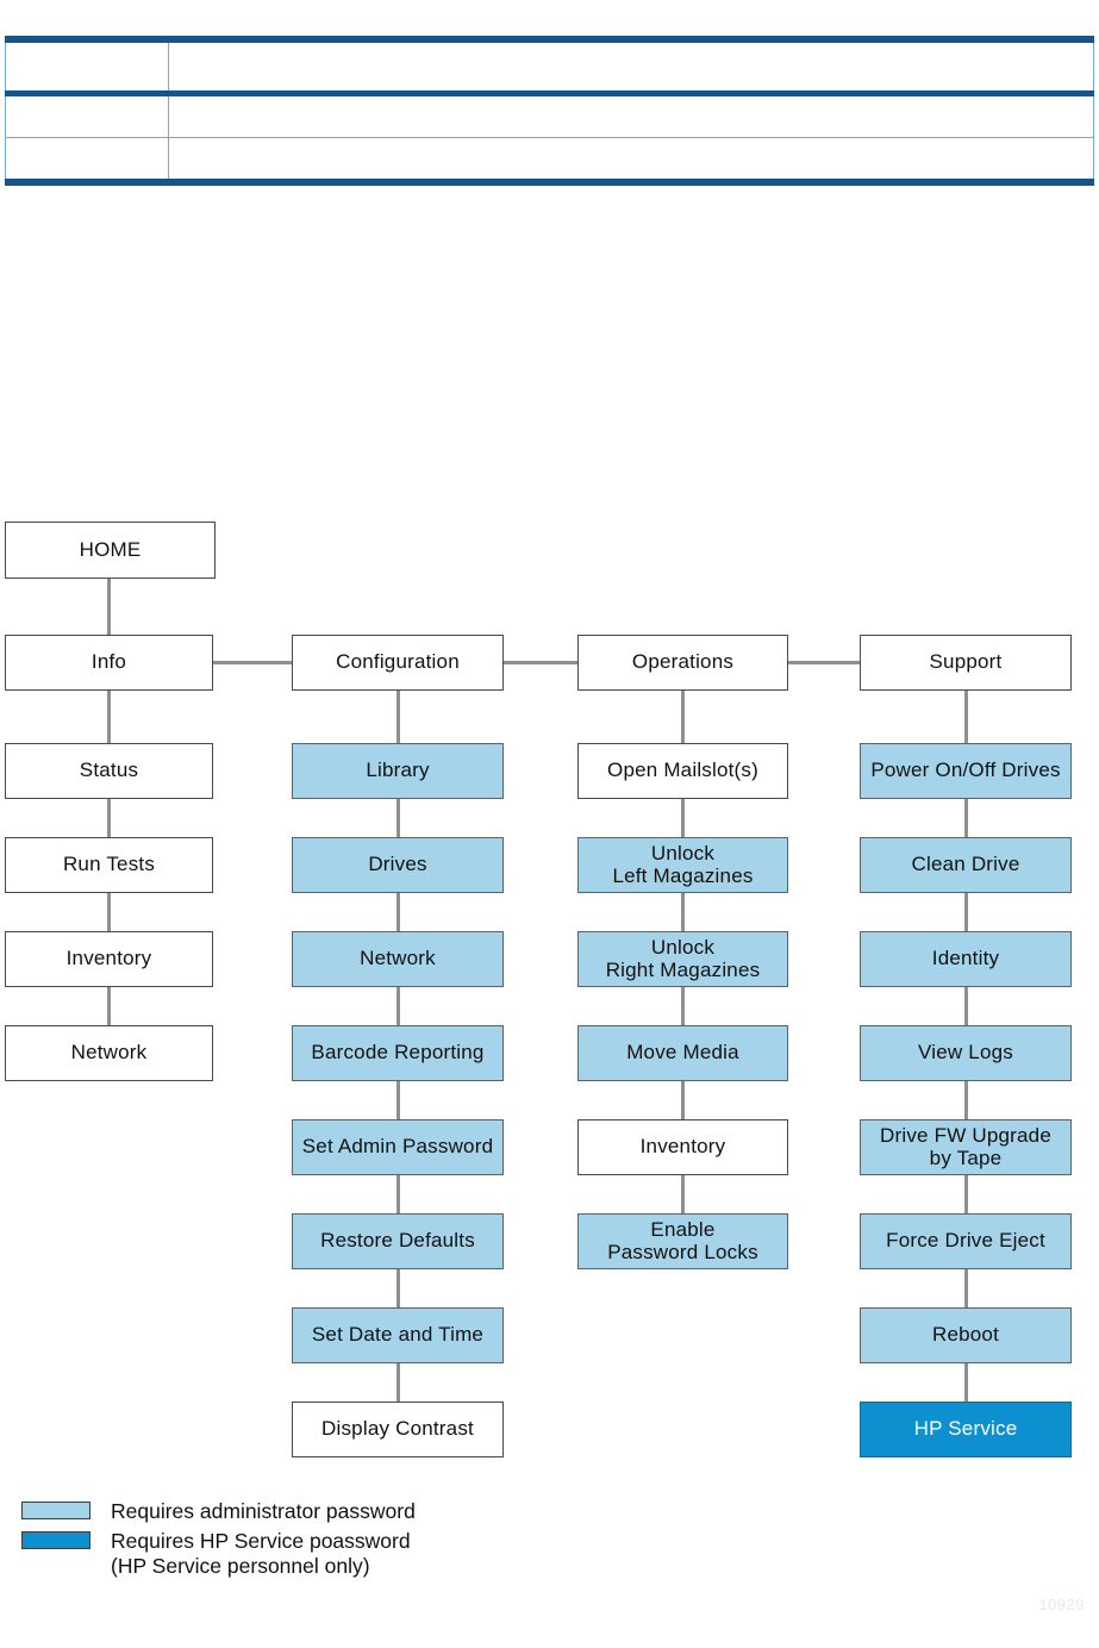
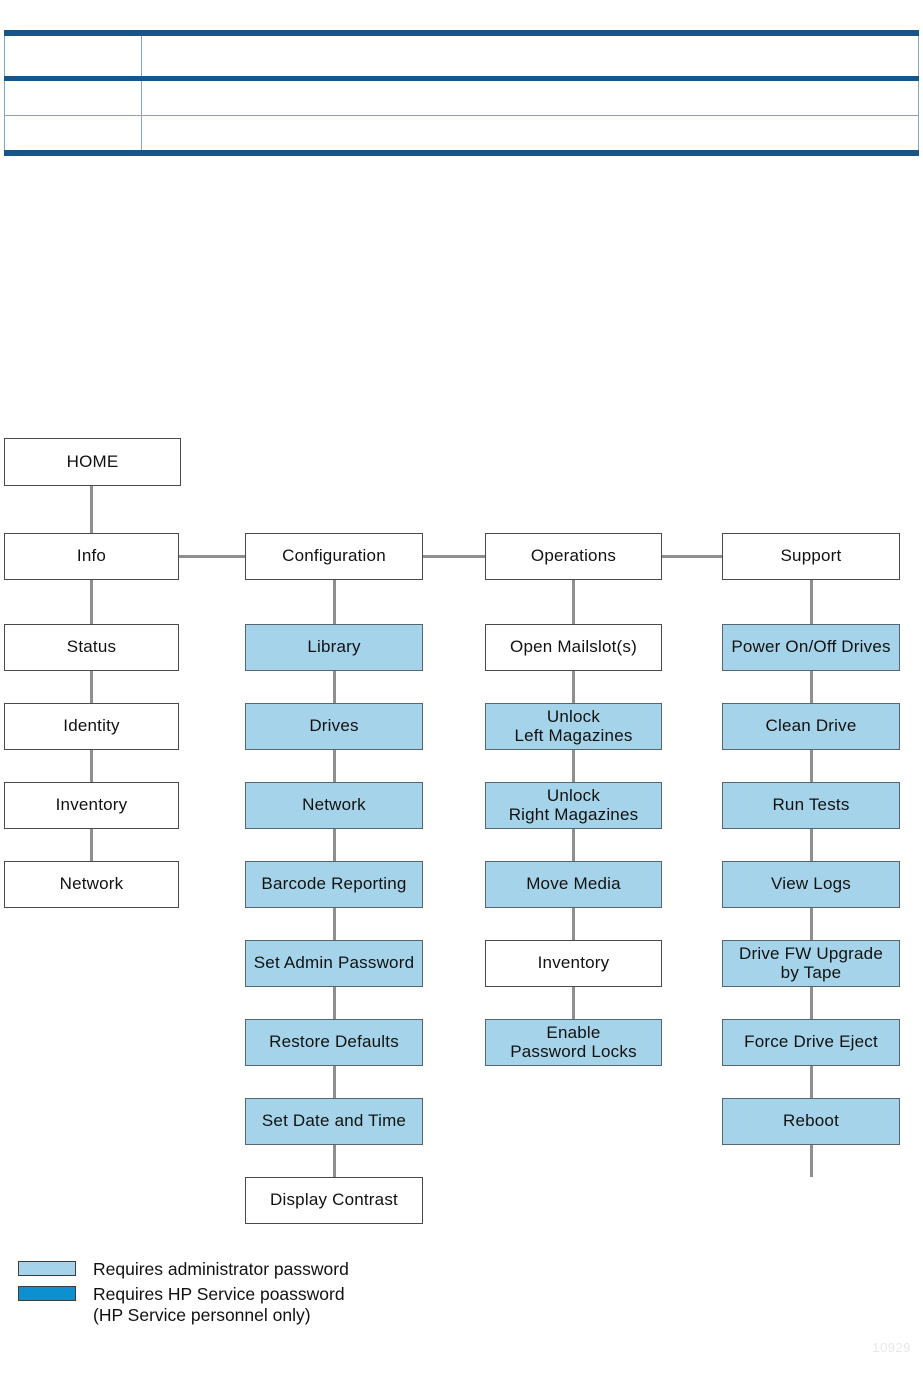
  HOME
  Info
  Configuration
  Operations
  Support
  Status
- Run Tests
+ Identity
  Inventory
  Network
  Library
  Drives
  Network
  Barcode Reporting
  Set Admin Password
  Restore Defaults
  Set Date and Time
  Display Contrast
  Open Mailslot(s)
  Unlock
  Left Magazines
  Unlock
  Right Magazines
  Move Media
  Inventory
  Enable
  Password Locks
  Power On/Off Drives
  Clean Drive
- Identity
+ Run Tests
  View Logs
  Drive FW Upgrade
  by Tape
  Force Drive Eject
  Reboot
- HP Service
  Requires administrator password
  Requires HP Service poassword
  (HP Service personnel only)
